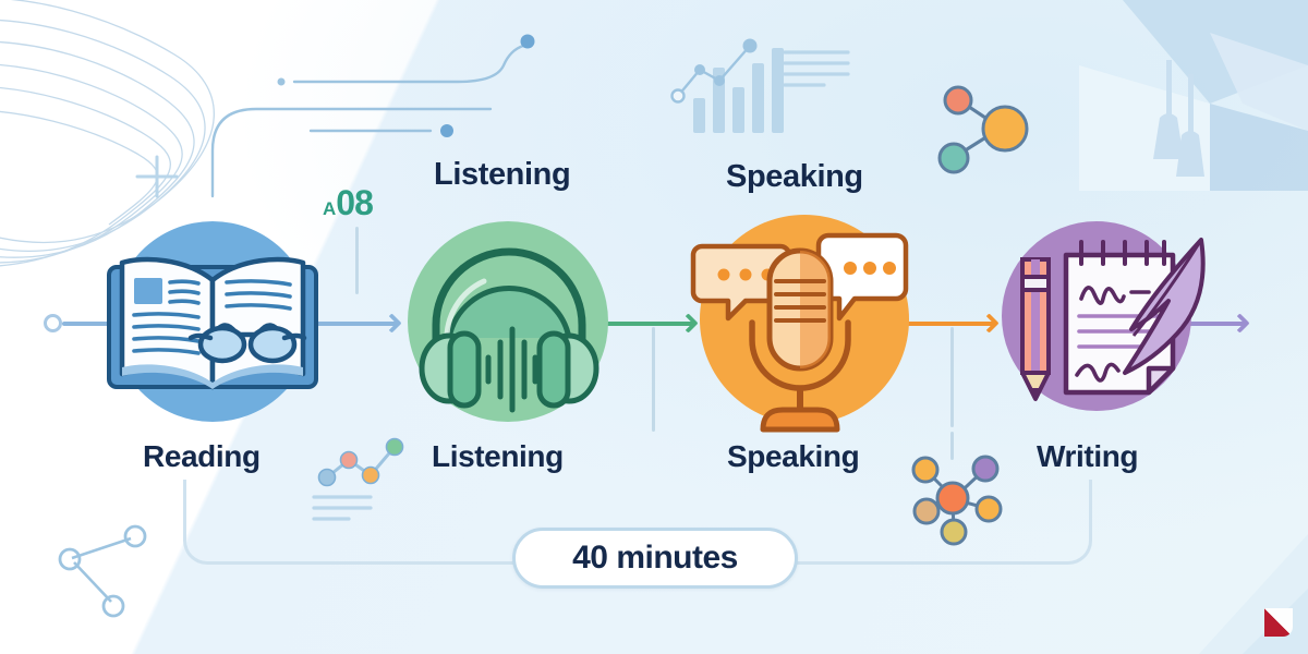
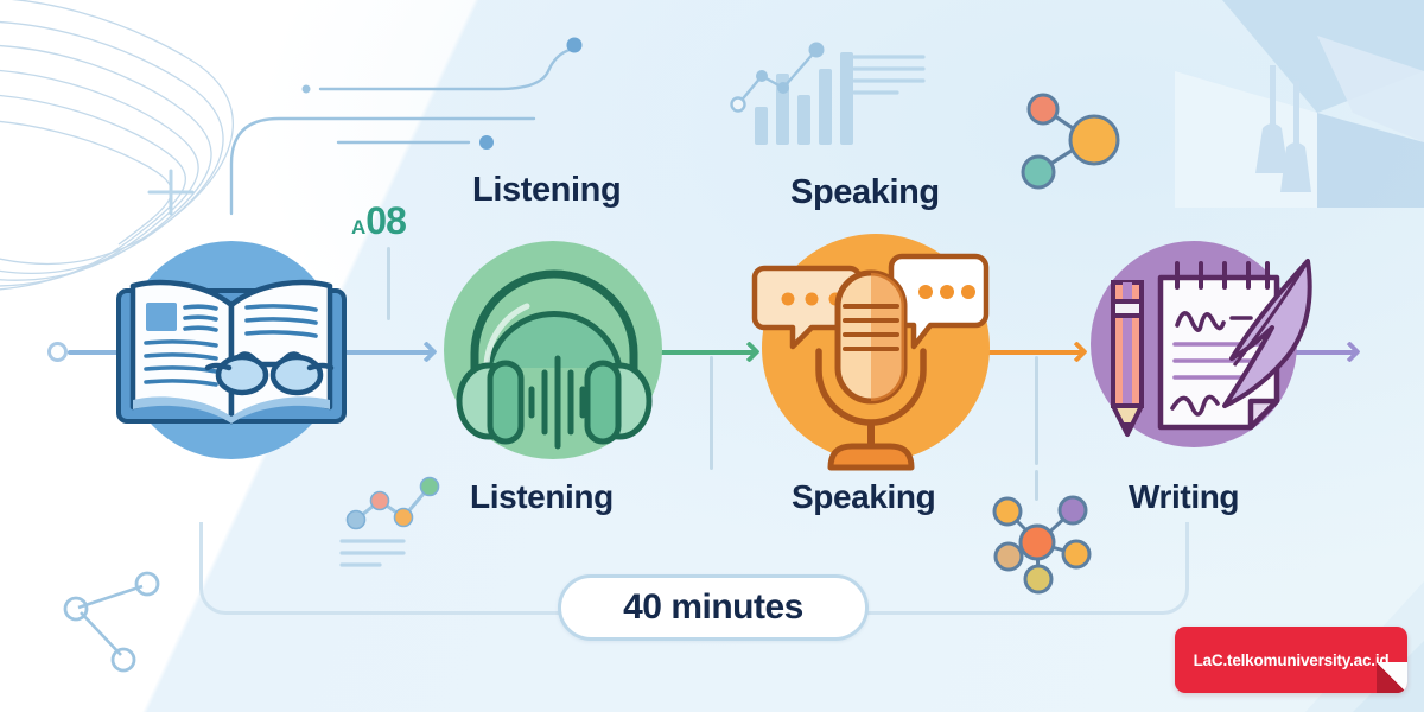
  A08
- Reading
  Listening
  Listening
  Speaking
  Speaking
  Writing
  40 minutes
+ LaC.telkomuniversity.ac.id
